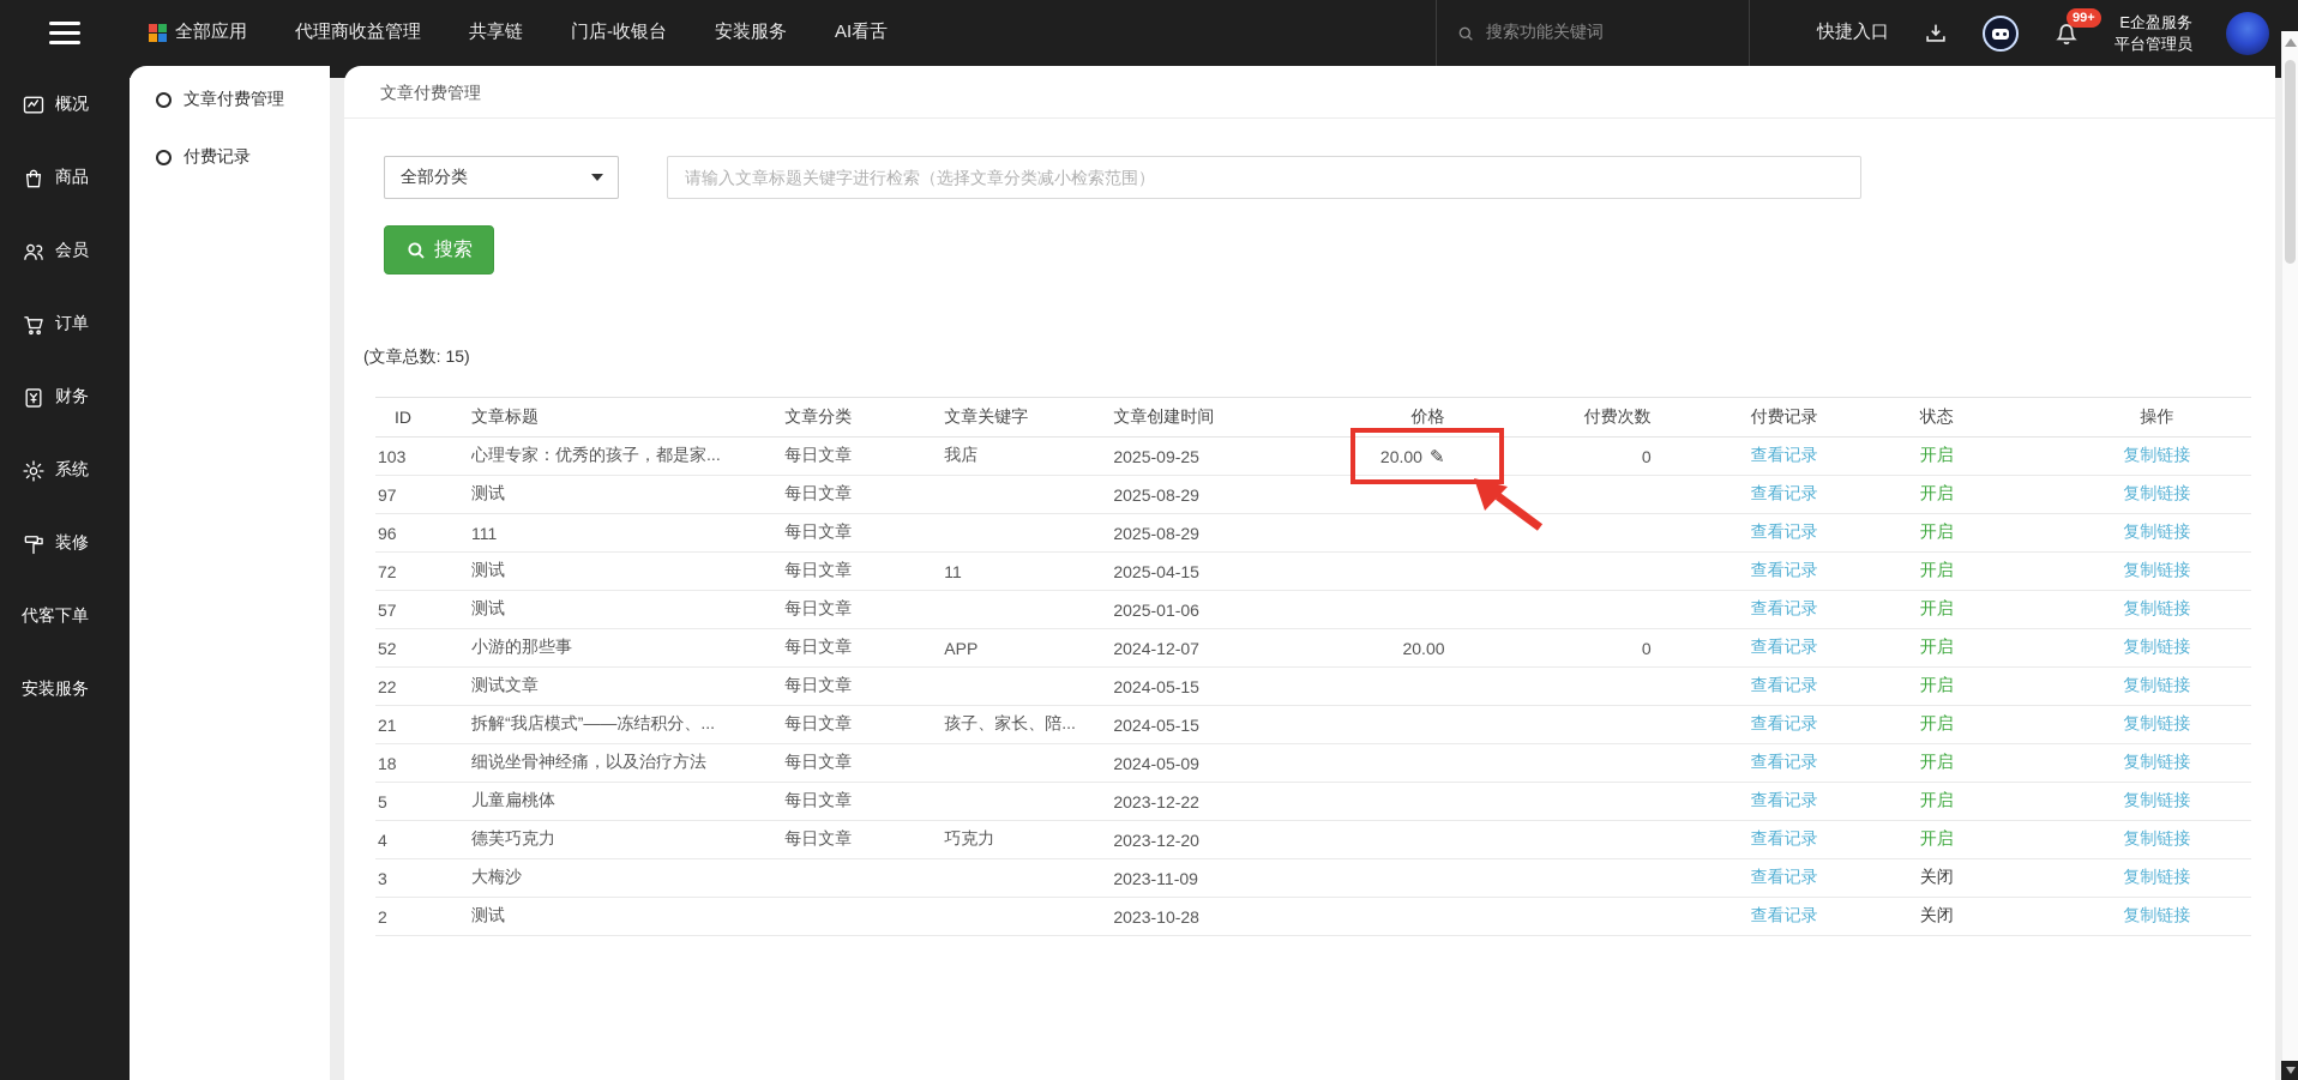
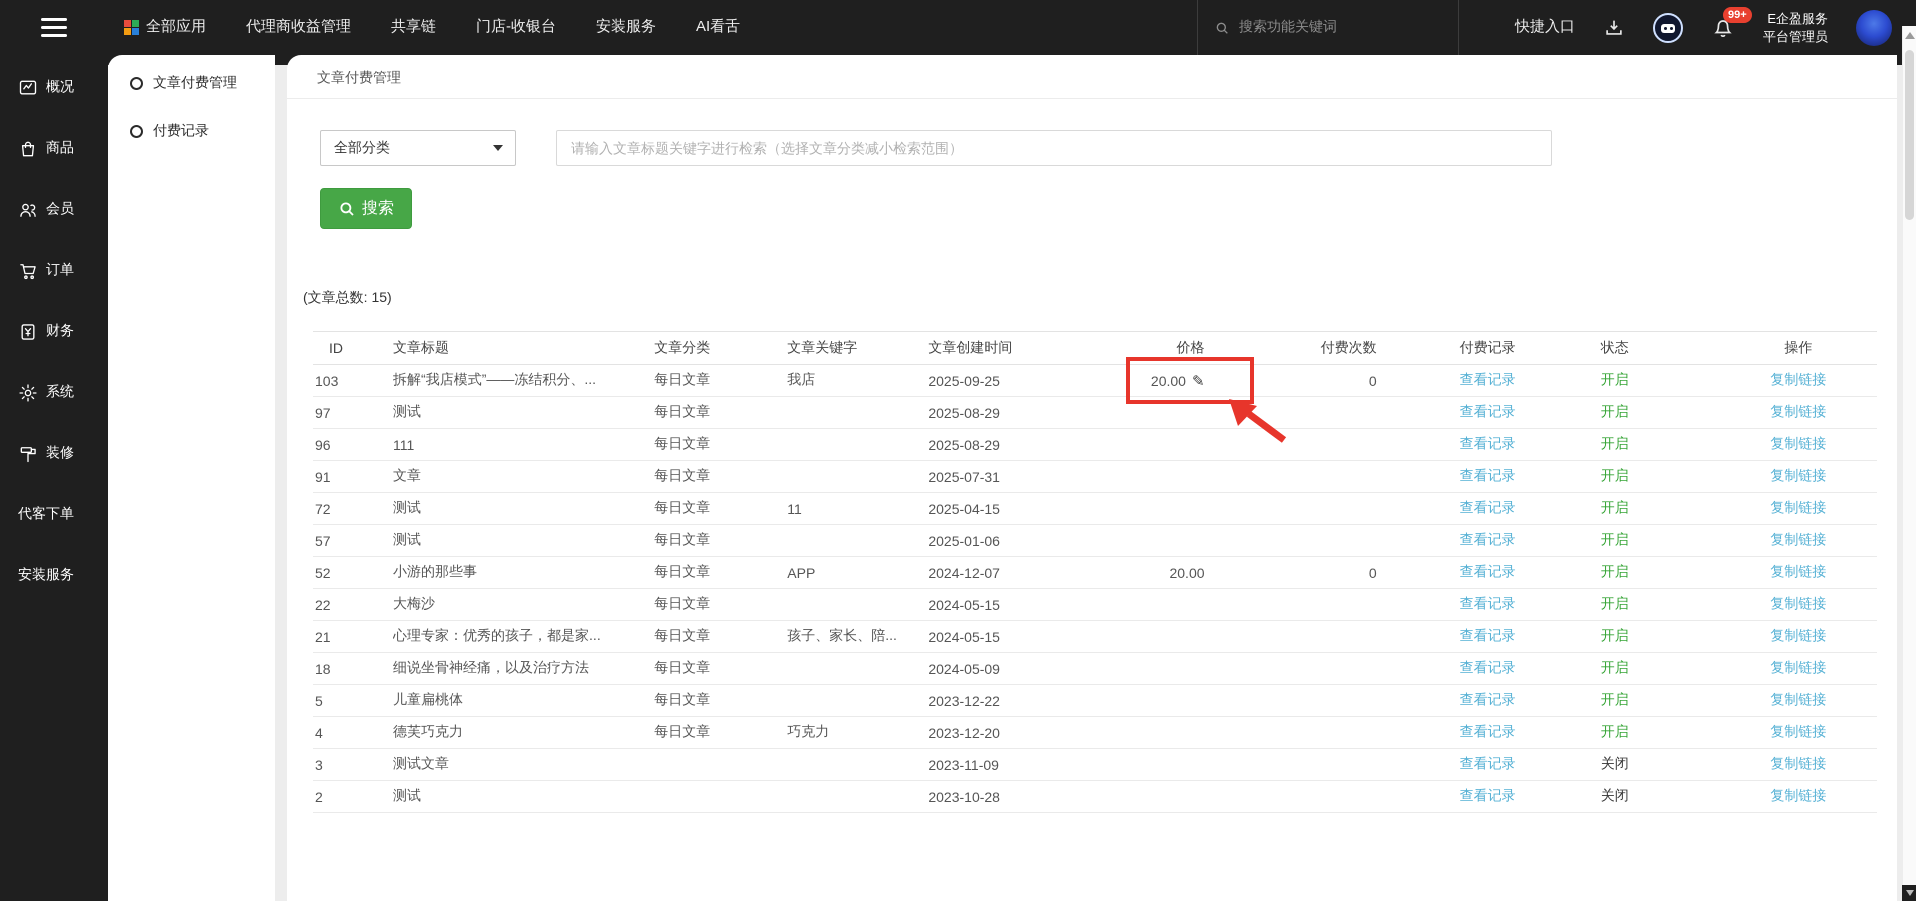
  全部应用
  代理商收益管理
  共享链
  门店-收银台
  安装服务
  AI看舌
  搜索功能关键词
  快捷入口
  99+
  E企盈服务
  平台管理员
  概况
  商品
  会员
  订单
  财务
  系统
  装修
  代客下单
  安装服务
  文章付费管理
  付费记录
  文章付费管理
  全部分类
  请输入文章标题关键字进行检索（选择文章分类减小检索范围）
  搜索
  (文章总数: 15)
  ID	文章标题	文章分类	文章关键字	文章创建时间	价格	付费次数	付费记录	状态	操作
- 103	心理专家：优秀的孩子，都是家...	每日文章	我店	2025-09-25	20.00 ✎	0	查看记录	开启	复制链接
+ 103	拆解“我店模式”——冻结积分、...	每日文章	我店	2025-09-25	20.00 ✎	0	查看记录	开启	复制链接
  97	测试	每日文章		2025-08-29			查看记录	开启	复制链接
  96	111	每日文章		2025-08-29			查看记录	开启	复制链接
+ 91	文章	每日文章		2025-07-31			查看记录	开启	复制链接
  72	测试	每日文章	11	2025-04-15			查看记录	开启	复制链接
  57	测试	每日文章		2025-01-06			查看记录	开启	复制链接
  52	小游的那些事	每日文章	APP	2024-12-07	20.00	0	查看记录	开启	复制链接
- 22	测试文章	每日文章		2024-05-15			查看记录	开启	复制链接
+ 22	大梅沙	每日文章		2024-05-15			查看记录	开启	复制链接
- 21	拆解“我店模式”——冻结积分、...	每日文章	孩子、家长、陪...	2024-05-15			查看记录	开启	复制链接
+ 21	心理专家：优秀的孩子，都是家...	每日文章	孩子、家长、陪...	2024-05-15			查看记录	开启	复制链接
  18	细说坐骨神经痛，以及治疗方法	每日文章		2024-05-09			查看记录	开启	复制链接
  5	儿童扁桃体	每日文章		2023-12-22			查看记录	开启	复制链接
  4	德芙巧克力	每日文章	巧克力	2023-12-20			查看记录	开启	复制链接
- 3	大梅沙			2023-11-09			查看记录	关闭	复制链接
+ 3	测试文章			2023-11-09			查看记录	关闭	复制链接
  2	测试			2023-10-28			查看记录	关闭	复制链接
